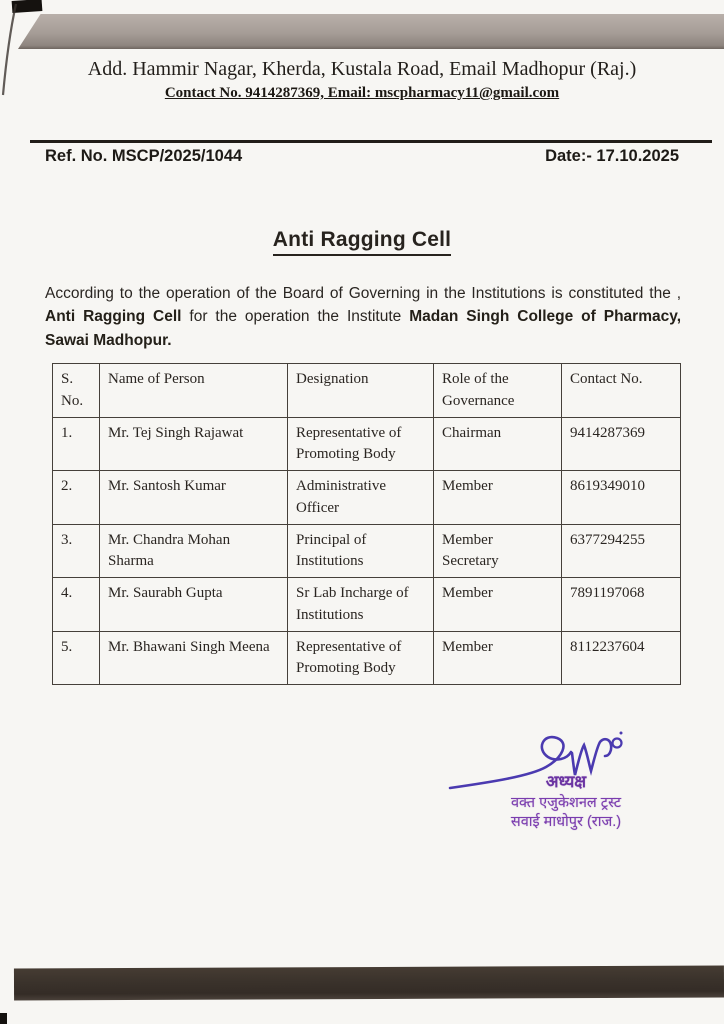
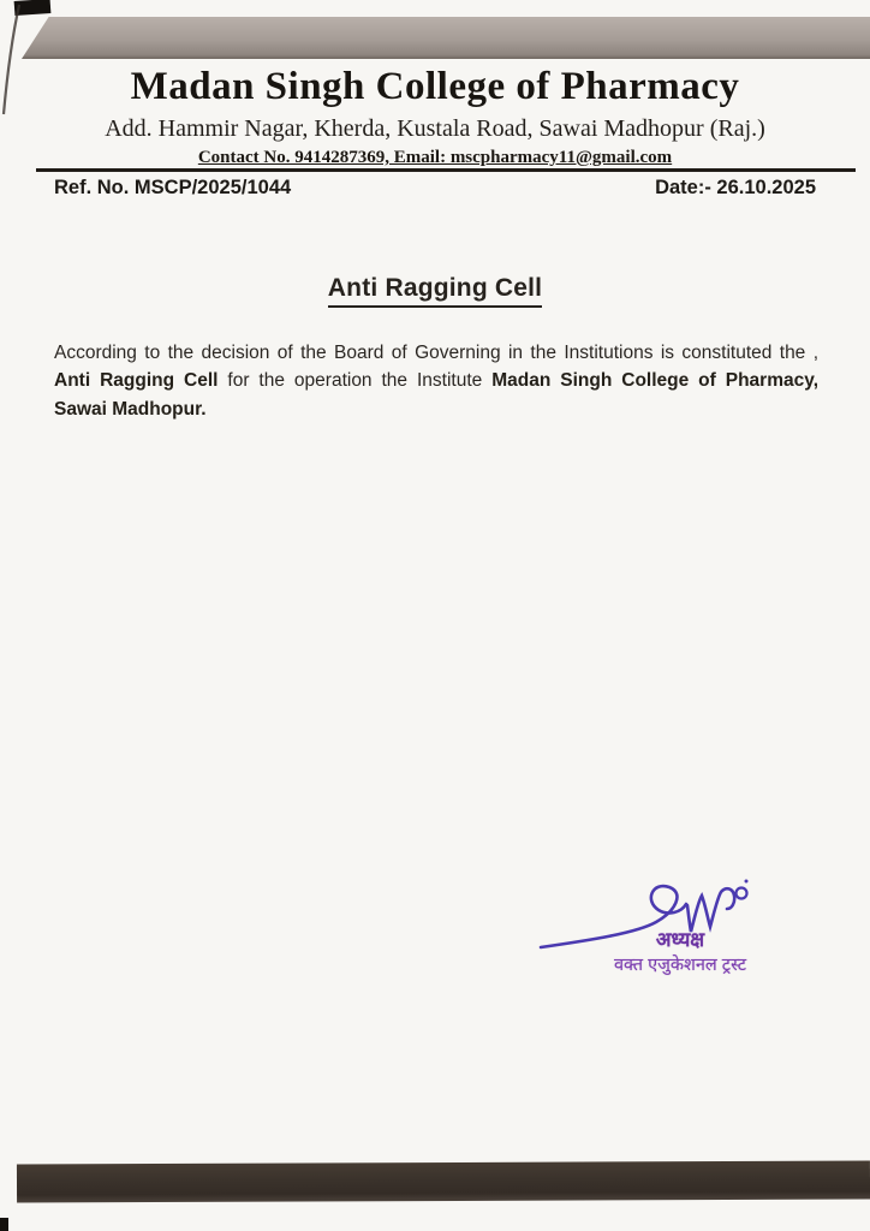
+ Madan Singh College of Pharmacy
- Add. Hammir Nagar, Kherda, Kustala Road, Email Madhopur (Raj.)
+ Add. Hammir Nagar, Kherda, Kustala Road, Sawai Madhopur (Raj.)
  Contact No. 9414287369, Email: mscpharmacy11@gmail.com
  Ref. No. MSCP/2025/1044
- Date:- 17.10.2025
+ Date:- 26.10.2025
  Anti Ragging Cell
- According to the operation of the Board of Governing in the Institutions is constituted the , Anti Ragging Cell for the operation the Institute Madan Singh College of Pharmacy, Sawai Madhopur.
+ According to the decision of the Board of Governing in the Institutions is constituted the , Anti Ragging Cell for the operation the Institute Madan Singh College of Pharmacy, Sawai Madhopur.
- S. No.	Name of Person	Designation	Role of the Governance	Contact No.
- 1.	Mr. Tej Singh Rajawat	Representative of Promoting Body	Chairman	9414287369
- 2.	Mr. Santosh Kumar	Administrative Officer	Member	8619349010
- 3.	Mr. Chandra Mohan Sharma	Principal of Institutions	Member Secretary	6377294255
- 4.	Mr. Saurabh Gupta	Sr Lab Incharge of Institutions	Member	7891197068
- 5.	Mr. Bhawani Singh Meena	Representative of Promoting Body	Member	8112237604
  अध्यक्ष
  वक्त एजुकेशनल ट्रस्ट
- सवाई माधोपुर (राज.)
